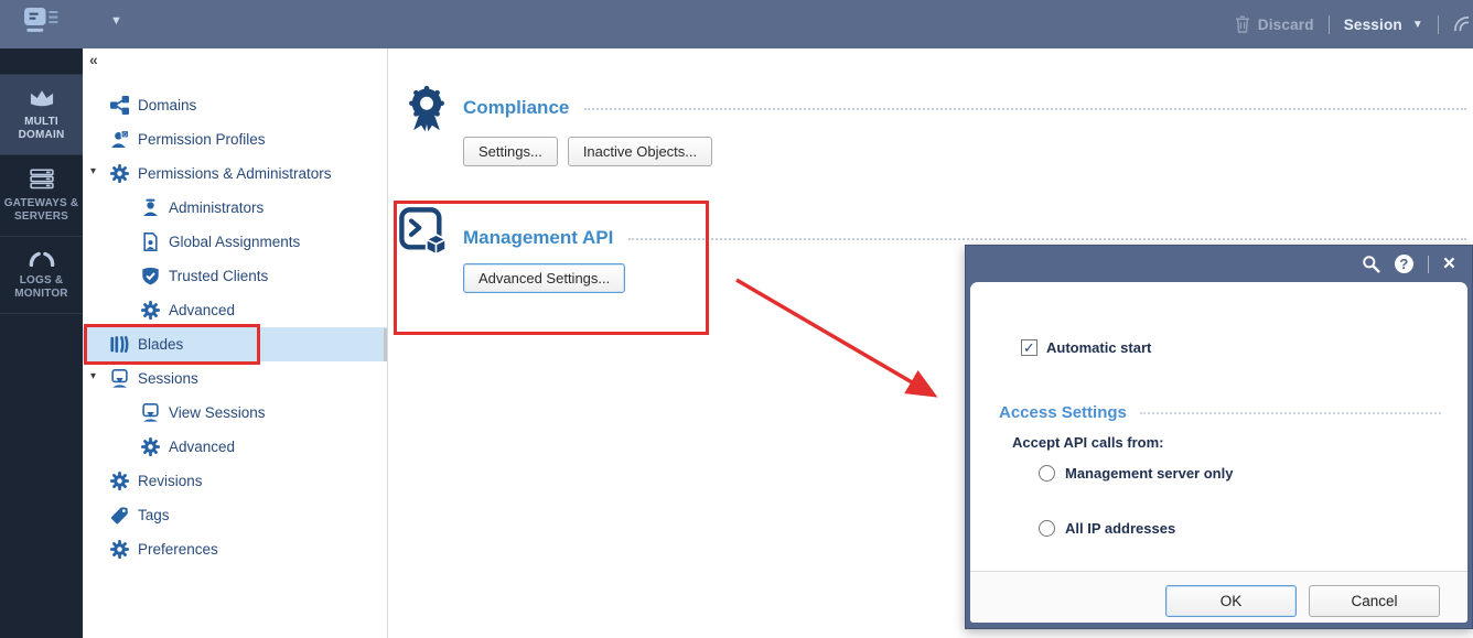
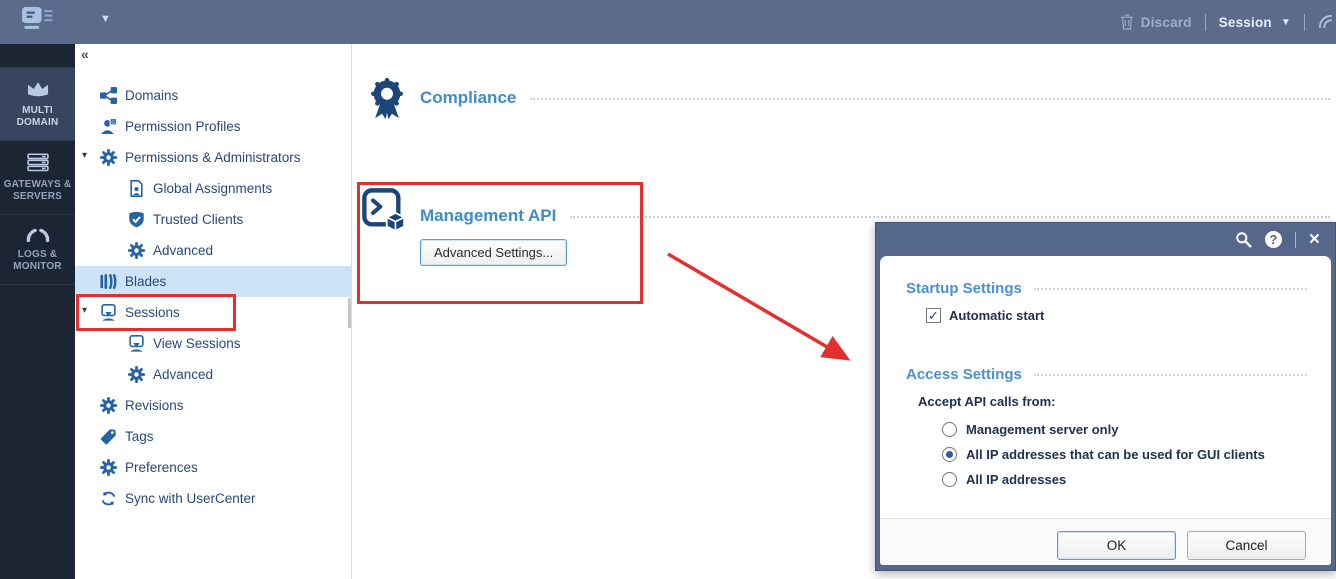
  ▼
  Discard
  Session
  ▼
  MULTI DOMAIN
  GATEWAYS & SERVERS
  LOGS & MONITOR
  «
  Domains
  Permission Profiles
  ▾
  Permissions & Administrators
- Administrators
  Global Assignments
  Trusted Clients
  Advanced
  Blades
  ▾
  Sessions
  View Sessions
  Advanced
  Revisions
  Tags
  Preferences
+ Sync with UserCenter
  Compliance
- Settings...
- Inactive Objects...
  Management API
  Advanced Settings...
  ?
  ×
+ Startup Settings
  ✓
  Automatic start
  Access Settings
  Accept API calls from:
  Management server only
+ All IP addresses that can be used for GUI clients
  All IP addresses
  OK
  Cancel
